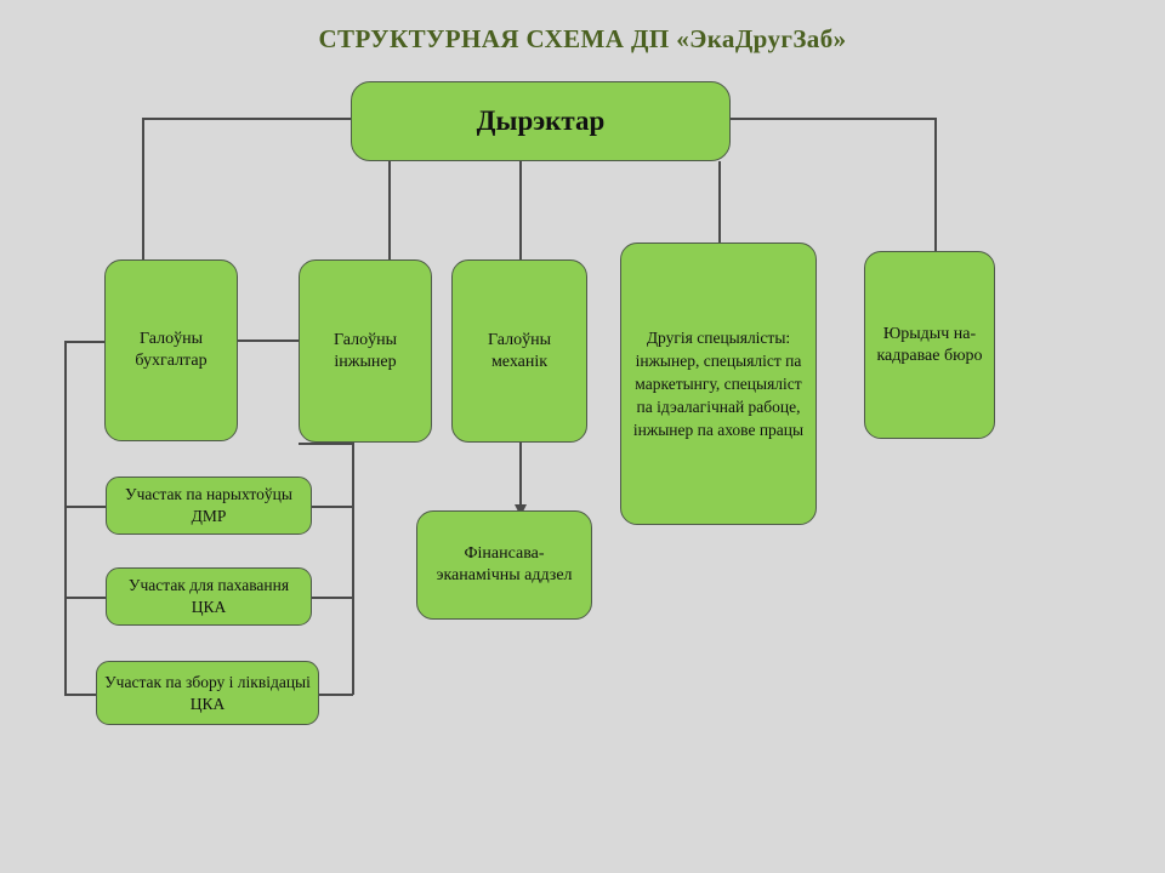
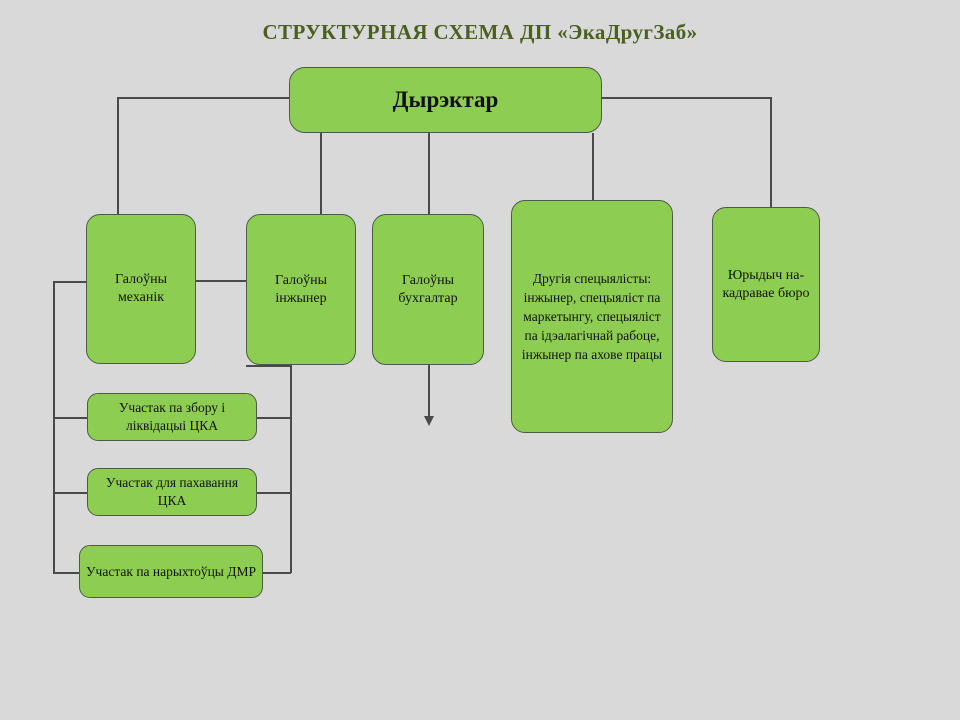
  СТРУКТУРНАЯ СХЕМА ДП «ЭкаДругЗаб»
  Дырэктар
- Галоўны бухгалтар
+ Галоўны механік
  Галоўны інжынер
- Галоўны механік
+ Галоўны бухгалтар
  Другія спецыялісты: інжынер, спецыяліст па маркетынгу, спецыяліст па ідэалагічнай рабоце, інжынер па ахове працы
  Юрыдыч на- кадравае бюро
- Участак па нарыхтоўцы ДМР
+ Участак па збору і ліквідацыі ЦКА
  Участак для пахавання ЦКА
- Участак па збору і ліквідацыі ЦКА
+ Участак па нарыхтоўцы ДМР
- Фінансава-эканамічны аддзел
